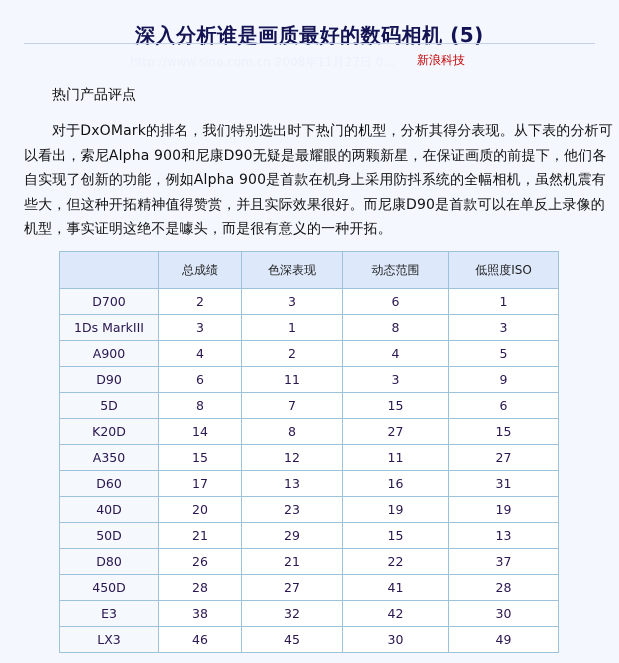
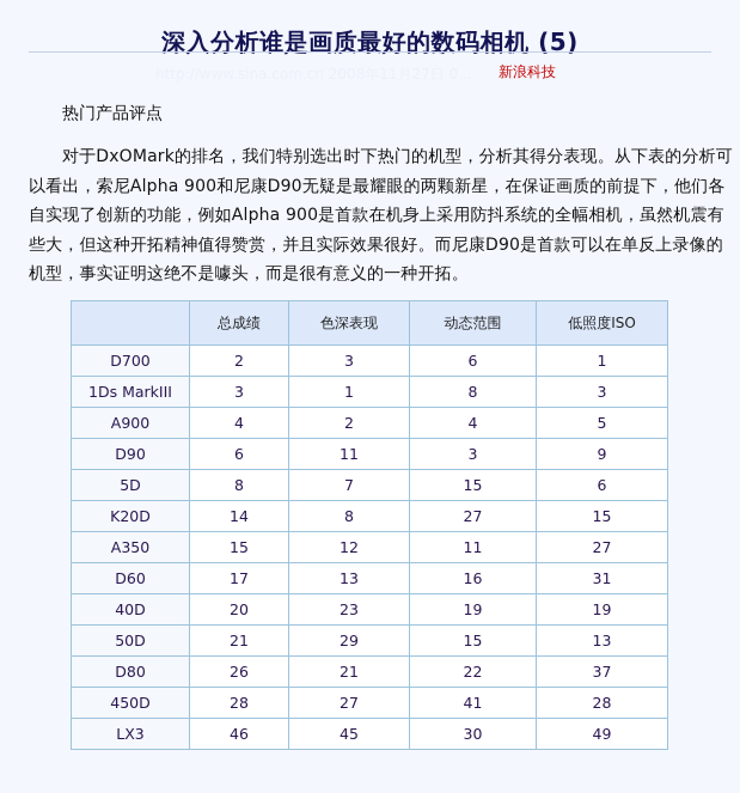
  深入分析谁是画质最好的数码相机 (5)
  新浪科技
  热门产品评点
  对于DxOMark的排名，我们特别选出时下热门的机型，分析其得分表现。从下表的分析可
  以看出，索尼Alpha 900和尼康D90无疑是最耀眼的两颗新星，在保证画质的前提下，他们各
  自实现了创新的功能，例如Alpha 900是首款在机身上采用防抖系统的全幅相机，虽然机震有
  些大，但这种开拓精神值得赞赏，并且实际效果很好。而尼康D90是首款可以在单反上录像的
  机型，事实证明这绝不是噱头，而是很有意义的一种开拓。
  	总成绩	色深表现	动态范围	低照度ISO
  D700	2	3	6	1
  1Ds MarkIII	3	1	8	3
  A900	4	2	4	5
  D90	6	11	3	9
  5D	8	7	15	6
  K20D	14	8	27	15
  A350	15	12	11	27
  D60	17	13	16	31
  40D	20	23	19	19
  50D	21	29	15	13
  D80	26	21	22	37
  450D	28	27	41	28
- E3	38	32	42	30
  LX3	46	45	30	49
